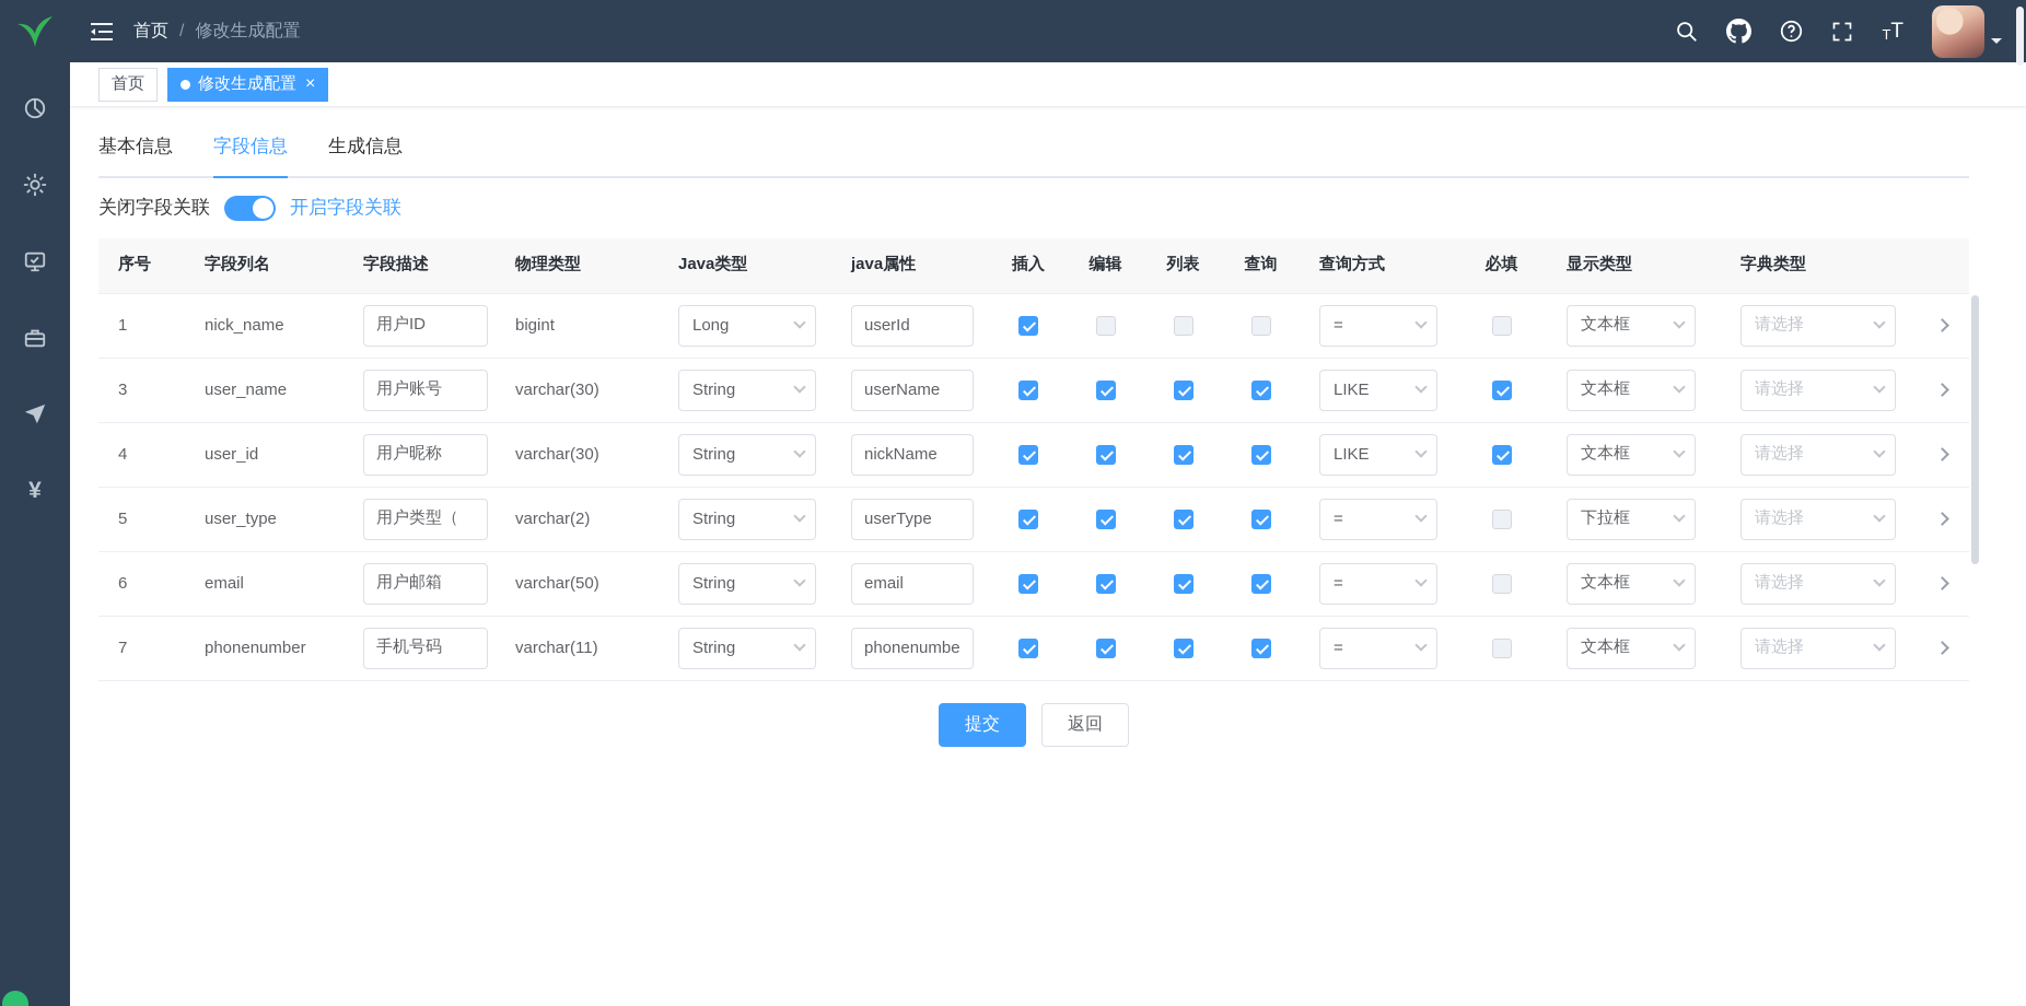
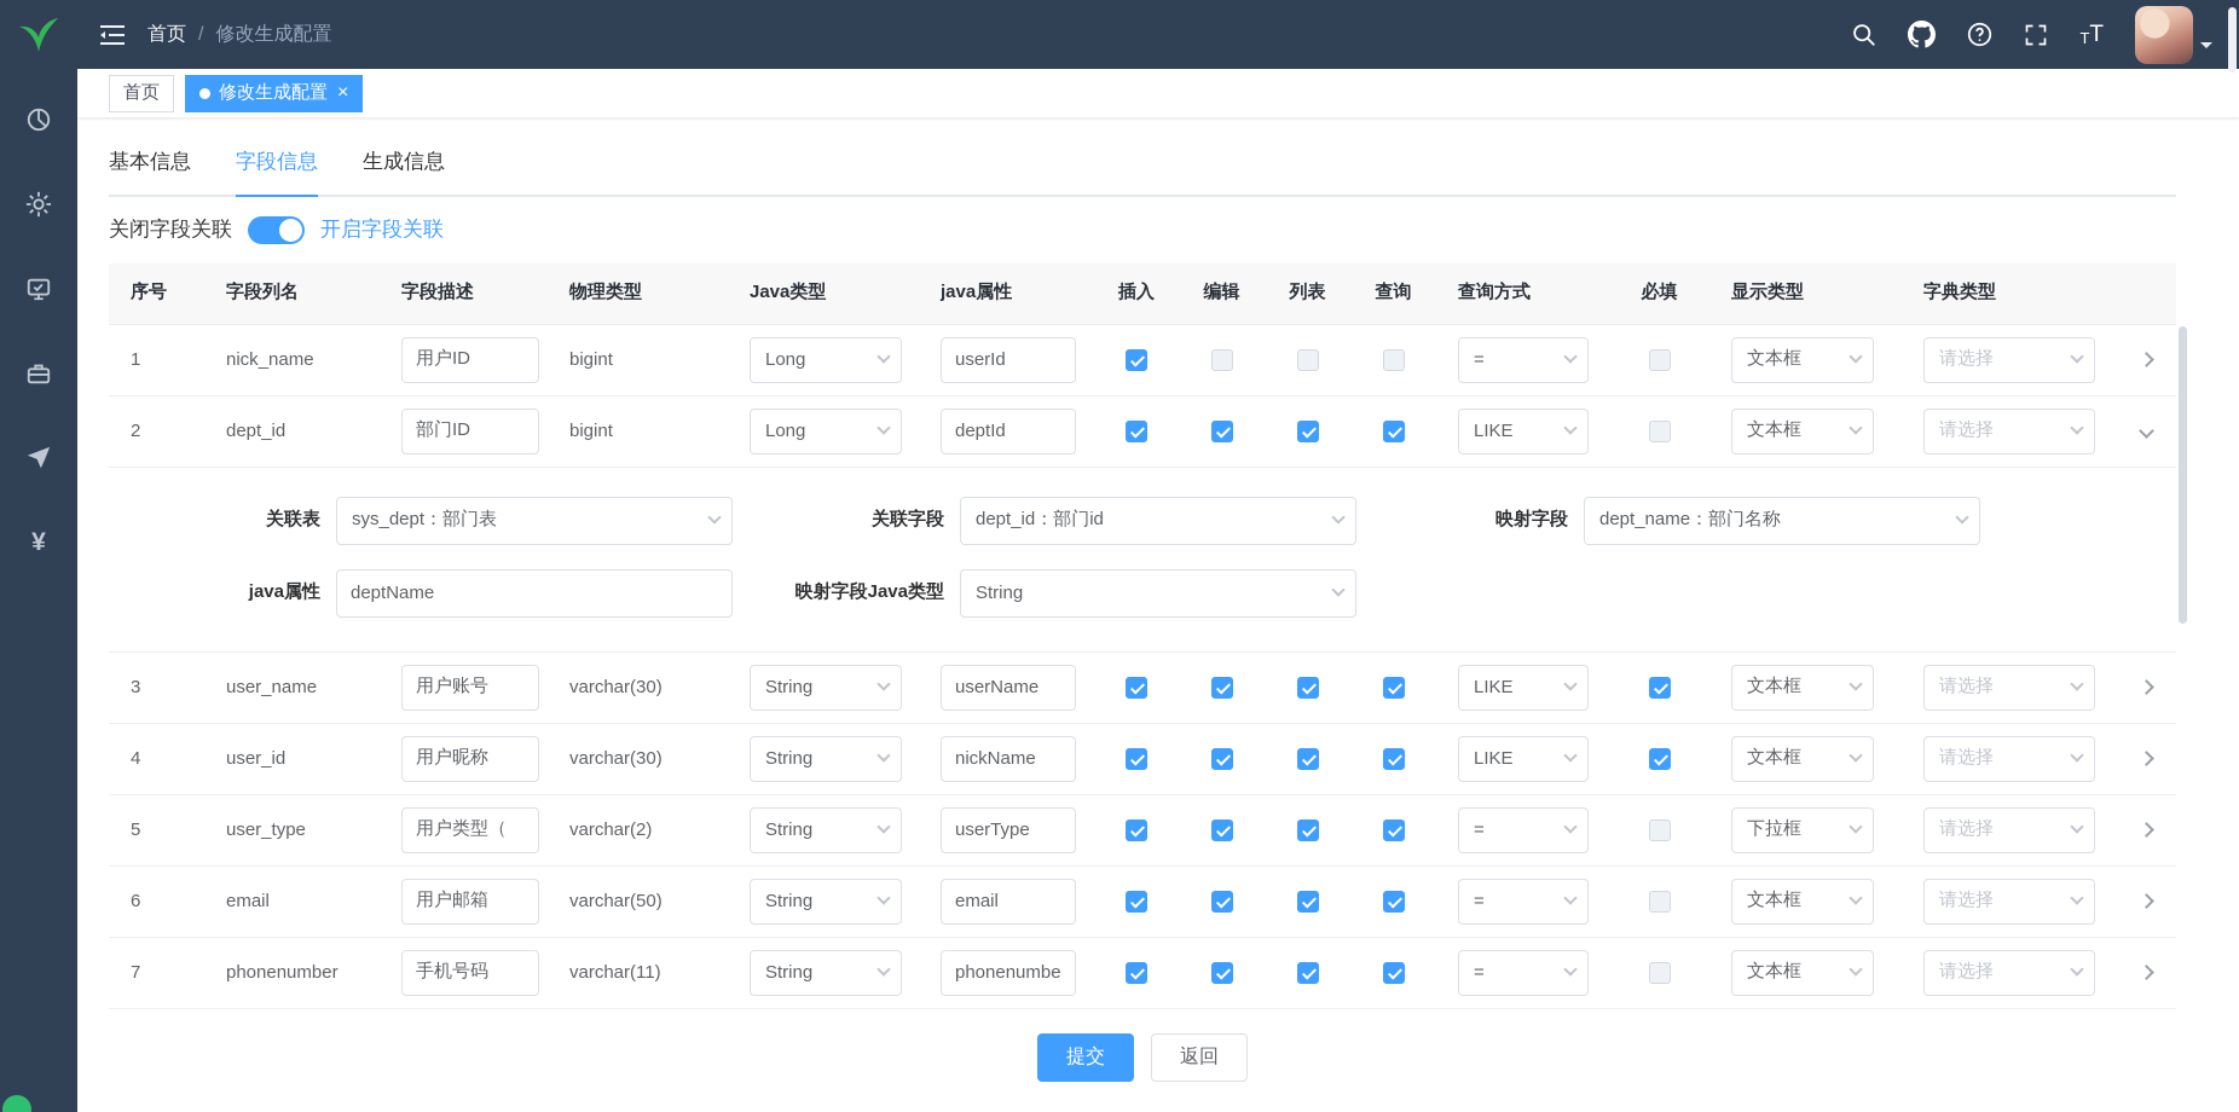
  ¥
  首页
  /
  修改生成配置
  T
  T
  首页
  修改生成配置
  ×
  基本信息
  字段信息
  生成信息
  关闭字段关联
  开启字段关联
  序号	字段列名	字段描述	物理类型	Java类型	java属性	插入	编辑	列表	查询	查询方式	必填	显示类型	字典类型
  1	nick_name	用户ID	bigint	Long	userId					=		文本框	请选择
+ 2	dept_id	部门ID	bigint	Long	deptId					LIKE		文本框	请选择
+ 关联表 sys_dept：部门表 关联字段 dept_id：部门id 映射字段 dept_name：部门名称 java属性 deptName 映射字段Java类型 String
  3	user_name	用户账号	varchar(30)	String	userName					LIKE		文本框	请选择
  4	user_id	用户昵称	varchar(30)	String	nickName					LIKE		文本框	请选择
  5	user_type	用户类型（	varchar(2)	String	userType					=		下拉框	请选择
  6	email	用户邮箱	varchar(50)	String	email					=		文本框	请选择
  7	phonenumber	手机号码	varchar(11)	String	phonenumbe					=		文本框	请选择
  提交
  返回
